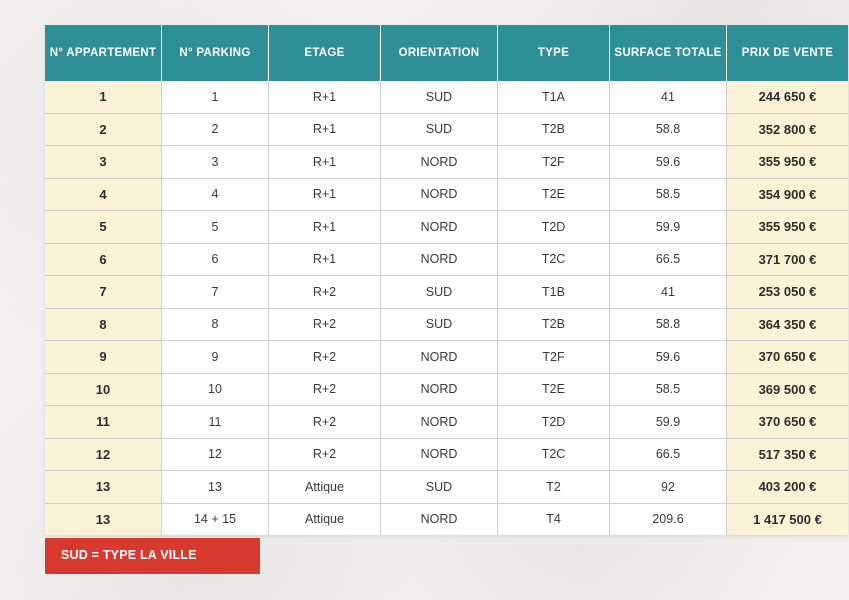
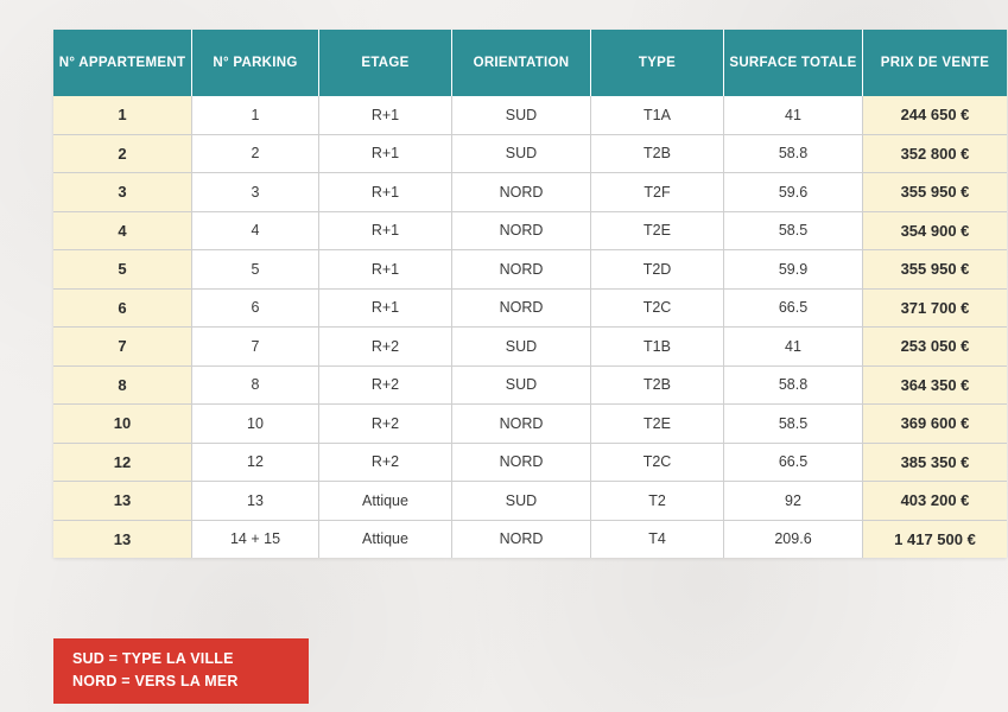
  N° APPARTEMENT	N° PARKING	ETAGE	ORIENTATION	TYPE	SURFACE TOTALE	PRIX DE VENTE
  1	1	R+1	SUD	T1A	41	244 650 €
  2	2	R+1	SUD	T2B	58.8	352 800 €
  3	3	R+1	NORD	T2F	59.6	355 950 €
  4	4	R+1	NORD	T2E	58.5	354 900 €
  5	5	R+1	NORD	T2D	59.9	355 950 €
  6	6	R+1	NORD	T2C	66.5	371 700 €
  7	7	R+2	SUD	T1B	41	253 050 €
  8	8	R+2	SUD	T2B	58.8	364 350 €
- 9	9	R+2	NORD	T2F	59.6	370 650 €
- 10	10	R+2	NORD	T2E	58.5	369 500 €
+ 10	10	R+2	NORD	T2E	58.5	369 600 €
- 11	11	R+2	NORD	T2D	59.9	370 650 €
- 12	12	R+2	NORD	T2C	66.5	517 350 €
+ 12	12	R+2	NORD	T2C	66.5	385 350 €
  13	13	Attique	SUD	T2	92	403 200 €
  13	14 + 15	Attique	NORD	T4	209.6	1 417 500 €
  SUD = TYPE LA VILLE
+ NORD = VERS LA MER
